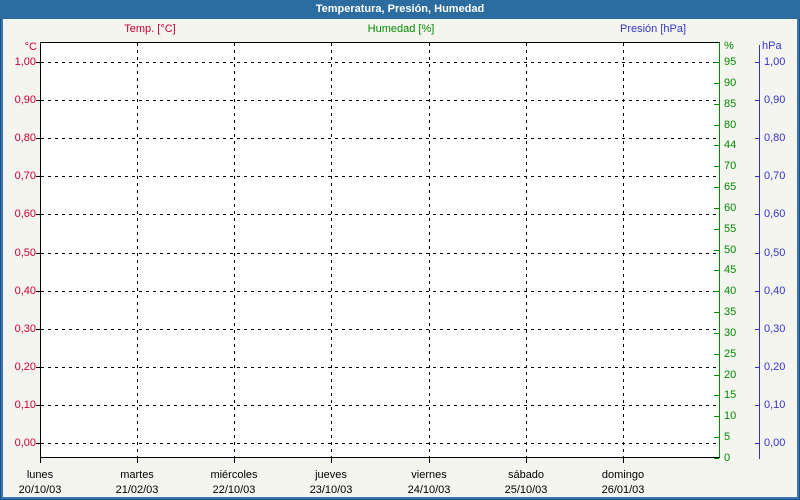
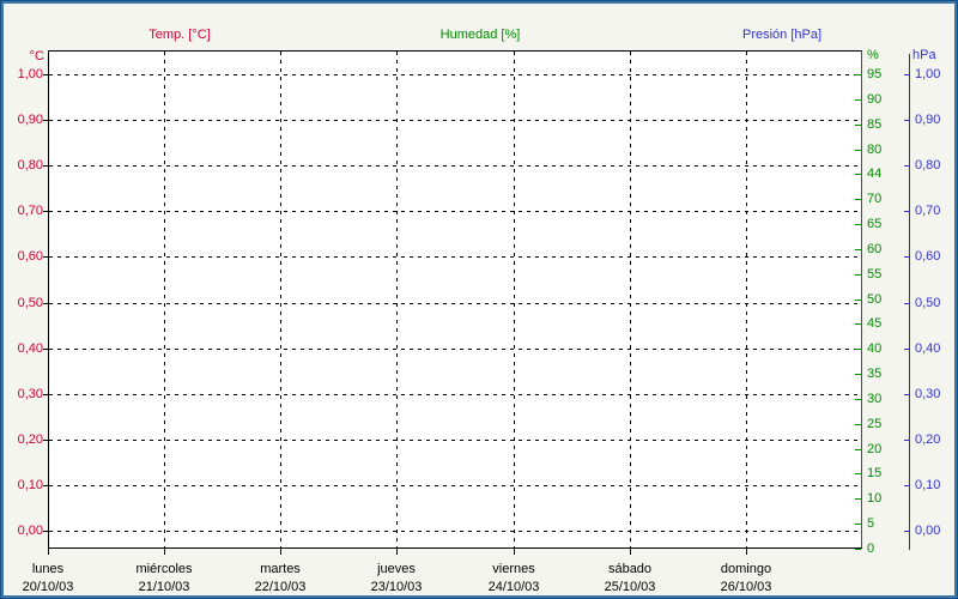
- Temperatura, Presión, Humedad
  Temp. [°C]
  Humedad [%]
  Presión [hPa]
  °C
  %
  hPa
  1,00
  0,90
  0,80
  0,70
  0,60
  0,50
  0,40
  0,30
  0,20
  0,10
  0,00
  95
  90
  85
  80
  44
  70
  65
  60
  55
  50
  45
  40
  35
  30
  25
  20
  15
  10
  5
  0
  1,00
  0,90
  0,80
  0,70
  0,60
  0,50
  0,40
  0,30
  0,20
  0,10
  0,00
  lunes
  20/10/03
- martes
+ miércoles
- 21/02/03
+ 21/10/03
- miércoles
+ martes
  22/10/03
  jueves
  23/10/03
  viernes
  24/10/03
  sábado
  25/10/03
  domingo
- 26/01/03
+ 26/10/03
